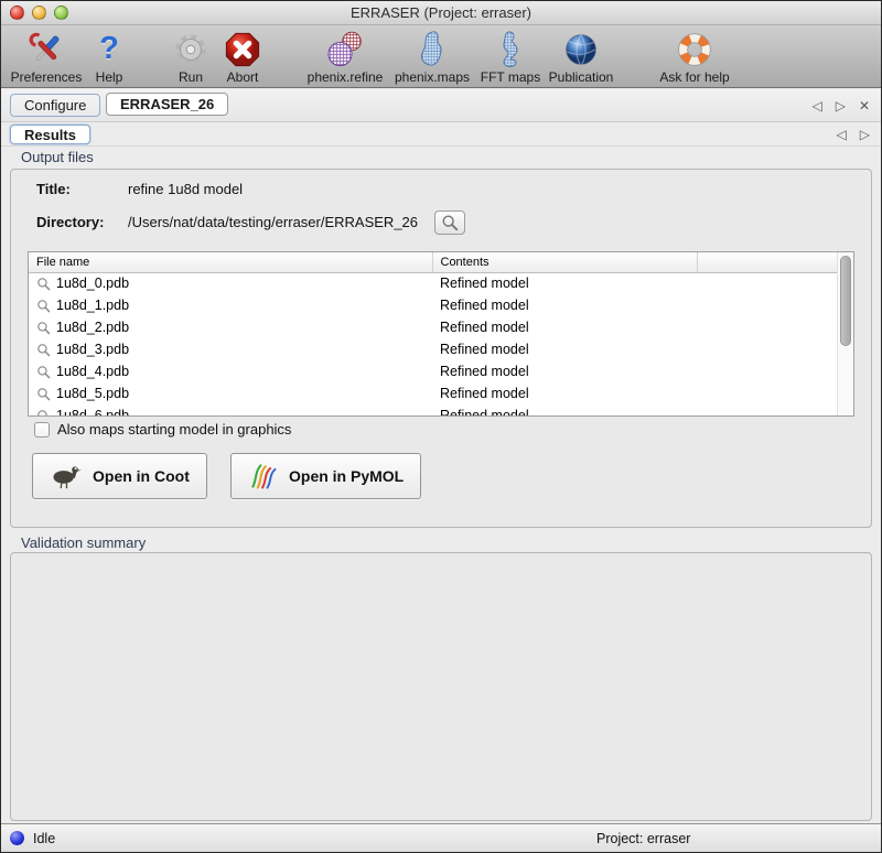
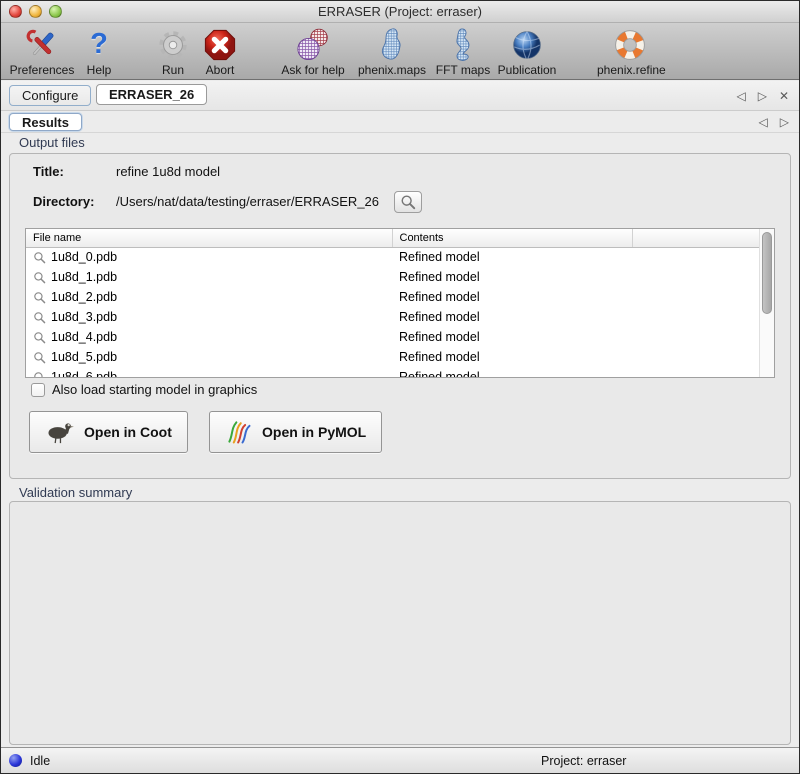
  ERRASER (Project: erraser)
  Preferences
  ?
  Help
  Run
  Abort
- phenix.refine
+ Ask for help
  phenix.maps
  FFT maps
  Publication
- Ask for help
+ phenix.refine
  Configure
  ERRASER_26
  ◁
  ▷
  ✕
  Results
  ◁
  ▷
  Output files
  Title:
  refine 1u8d model
  Directory:
  /Users/nat/data/testing/erraser/ERRASER_26
  File name	Contents
  1u8d_0.pdb	Refined model
  1u8d_1.pdb	Refined model
  1u8d_2.pdb	Refined model
  1u8d_3.pdb	Refined model
  1u8d_4.pdb	Refined model
  1u8d_5.pdb	Refined model
- Also maps starting model in graphics
+ Also load starting model in graphics
  Open in Coot
  Open in PyMOL
  Validation summary
  Idle
  Project: erraser
